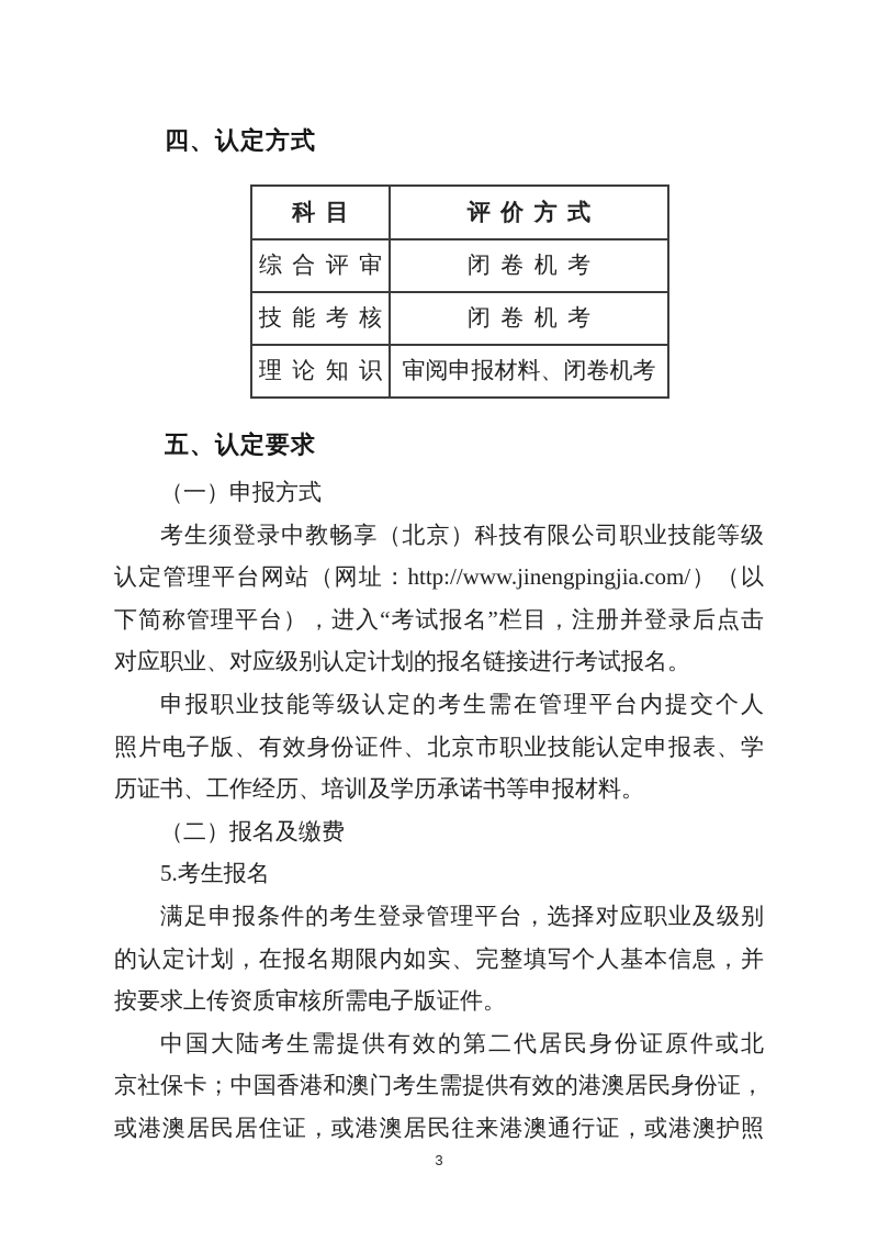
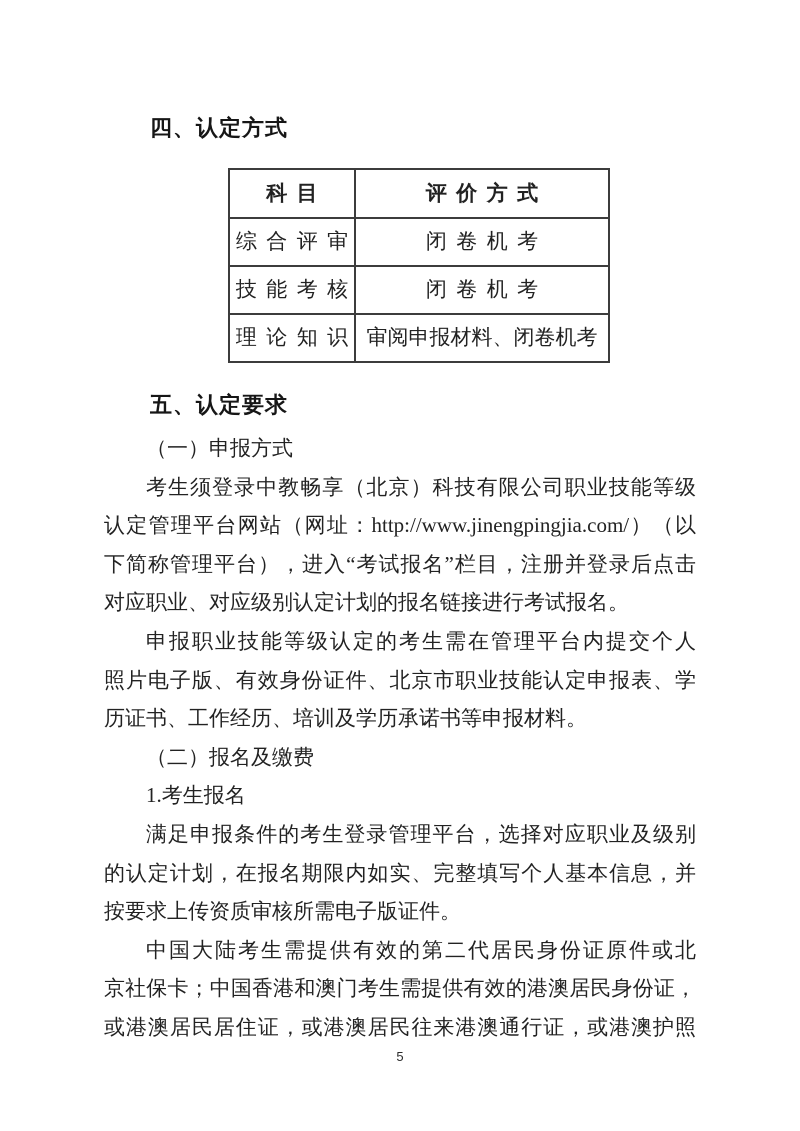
  四、认定方式
  科目	评价方式
  综合评审	闭卷机考
  技能考核	闭卷机考
  理论知识	审阅申报材料、闭卷机考
  五、认定要求
  （一）申报方式
  考生须登录中教畅享（北京）科技有限公司职业技能等级
  认定管理平台网站（网址：http://www.jinengpingjia.com/）（以
  下简称管理平台），进入“考试报名”栏目，注册并登录后点击
  对应职业、对应级别认定计划的报名链接进行考试报名。
  申报职业技能等级认定的考生需在管理平台内提交个人
  照片电子版、有效身份证件、北京市职业技能认定申报表、学
  历证书、工作经历、培训及学历承诺书等申报材料。
  （二）报名及缴费
- 5.考生报名
+ 1.考生报名
  满足申报条件的考生登录管理平台，选择对应职业及级别
  的认定计划，在报名期限内如实、完整填写个人基本信息，并
  按要求上传资质审核所需电子版证件。
  中国大陆考生需提供有效的第二代居民身份证原件或北
  京社保卡；中国香港和澳门考生需提供有效的港澳居民身份证，
  或港澳居民居住证，或港澳居民往来港澳通行证，或港澳护照
- 3
+ 5
